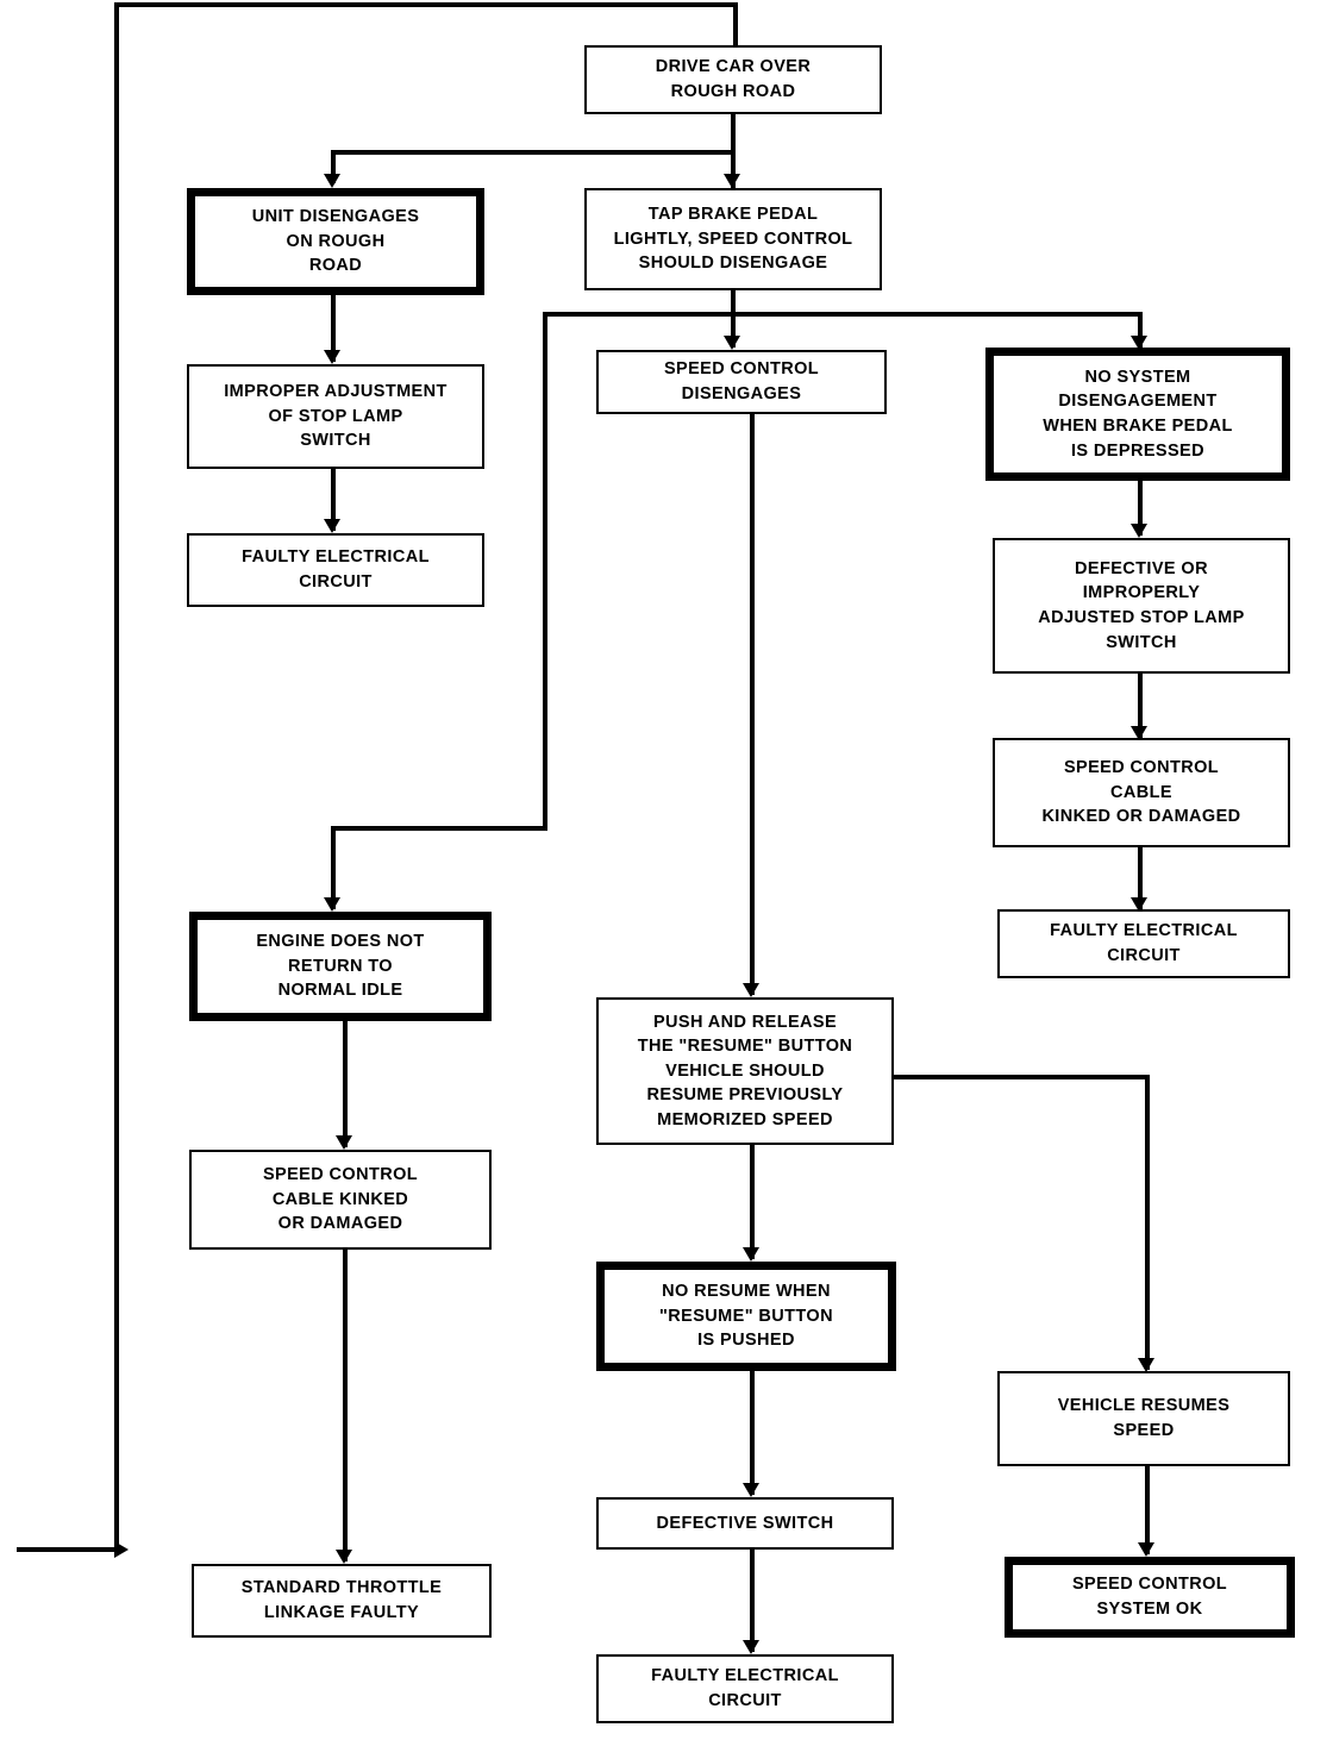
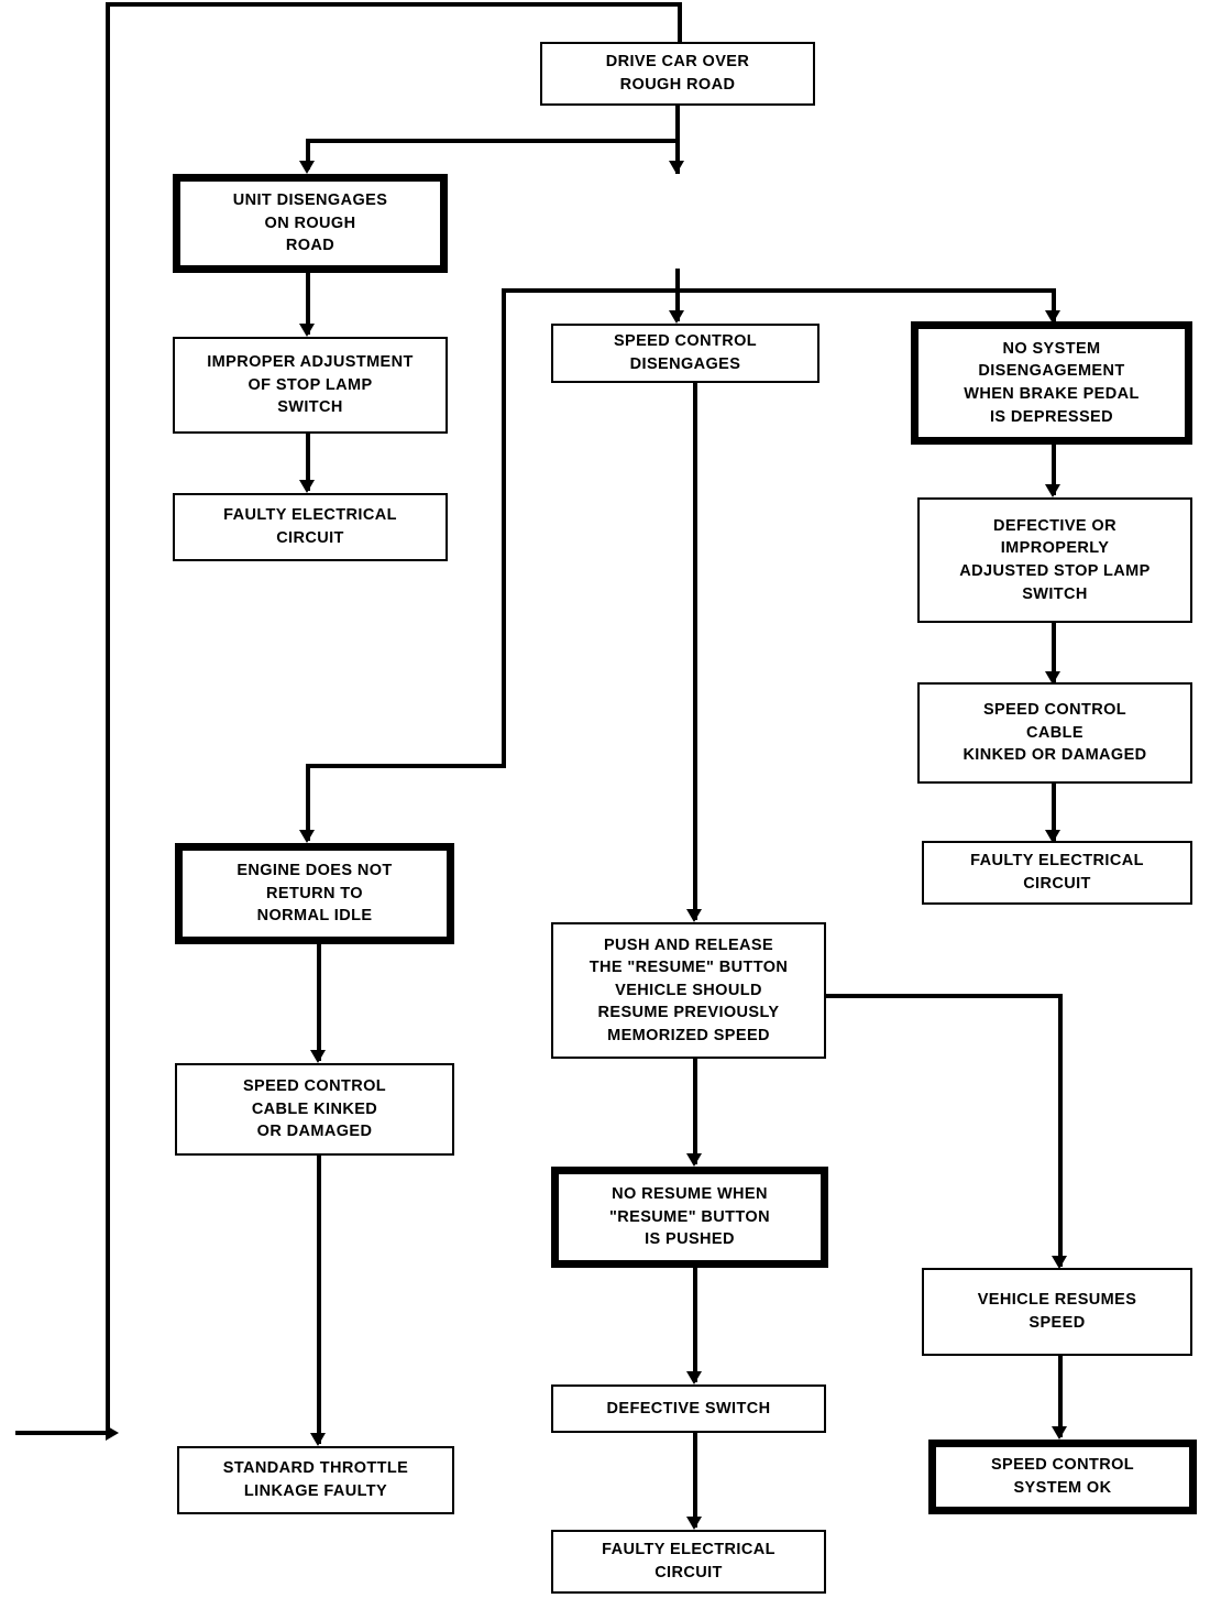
  DRIVE CAR OVER
  ROUGH ROAD
  UNIT DISENGAGES
  ON ROUGH
  ROAD
- TAP BRAKE PEDAL
- LIGHTLY, SPEED CONTROL
- SHOULD DISENGAGE
  IMPROPER ADJUSTMENT
  OF STOP LAMP
  SWITCH
  FAULTY ELECTRICAL
  CIRCUIT
  SPEED CONTROL
  DISENGAGES
  NO SYSTEM
  DISENGAGEMENT
  WHEN BRAKE PEDAL
  IS DEPRESSED
  DEFECTIVE OR
  IMPROPERLY
  ADJUSTED STOP LAMP
  SWITCH
  SPEED CONTROL
  CABLE
  KINKED OR DAMAGED
  FAULTY ELECTRICAL
  CIRCUIT
  ENGINE DOES NOT
  RETURN TO
  NORMAL IDLE
  PUSH AND RELEASE
  THE "RESUME" BUTTON
  VEHICLE SHOULD
  RESUME PREVIOUSLY
  MEMORIZED SPEED
  SPEED CONTROL
  CABLE KINKED
  OR DAMAGED
  NO RESUME WHEN
  "RESUME" BUTTON
  IS PUSHED
  VEHICLE RESUMES
  SPEED
  DEFECTIVE SWITCH
  STANDARD THROTTLE
  LINKAGE FAULTY
  SPEED CONTROL
  SYSTEM OK
  FAULTY ELECTRICAL
  CIRCUIT
